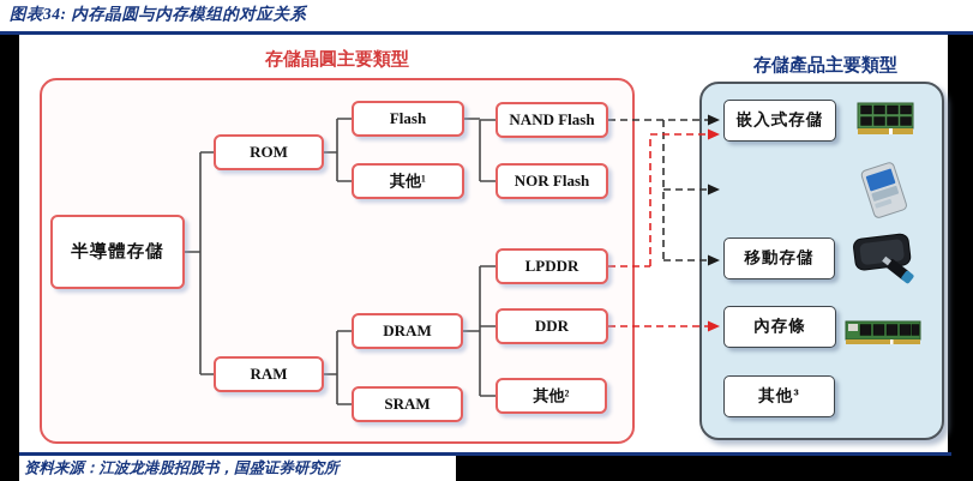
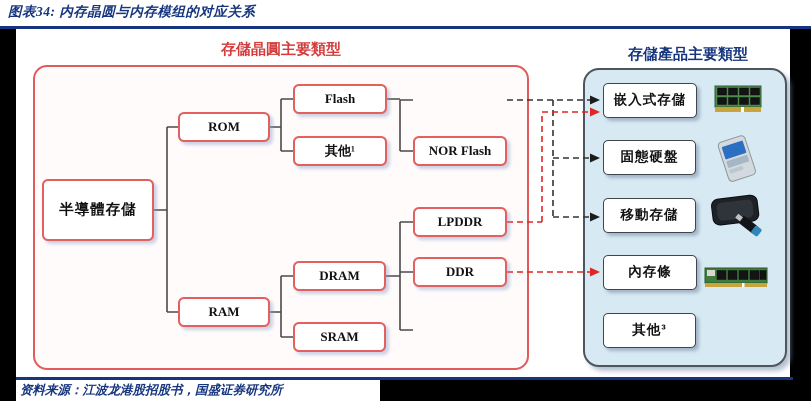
  图表34: 内存晶圆与内存模组的对应关系
  资料来源：江波龙港股招股书，国盛证券研究所
  存儲晶圓主要類型
  存儲產品主要類型
  半導體存儲
  ROM
  RAM
  Flash
  其他¹
- NAND Flash
  NOR Flash
  DRAM
  SRAM
  LPDDR
  DDR
- 其他²
  嵌入式存儲
+ 固態硬盤
  移動存儲
  內存條
  其他³
